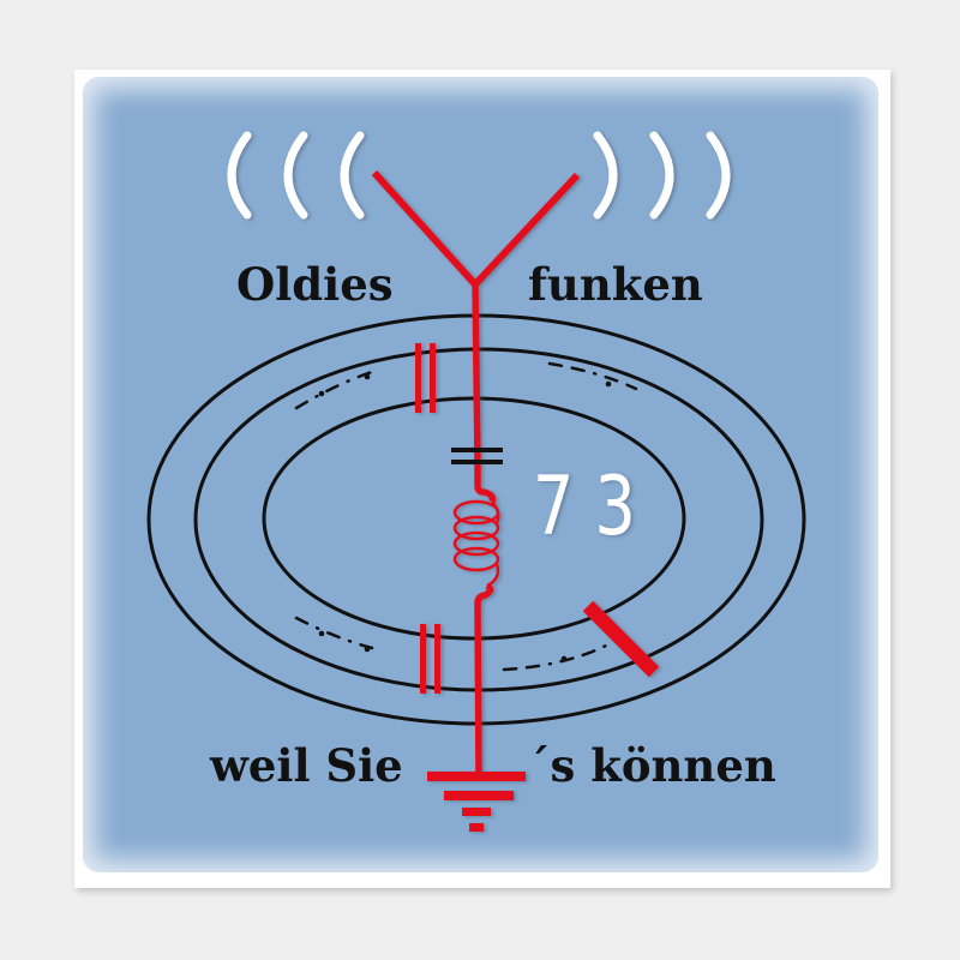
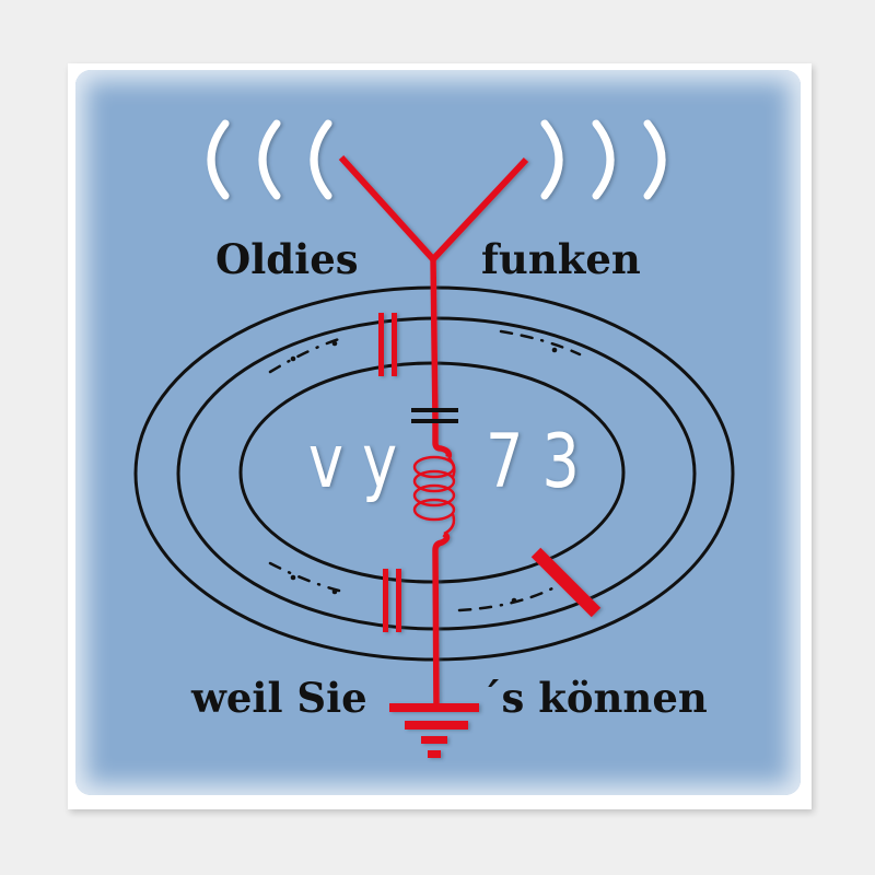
  Oldies
  funken
  weil Sie
  ´s können
+ v y
  7 3
